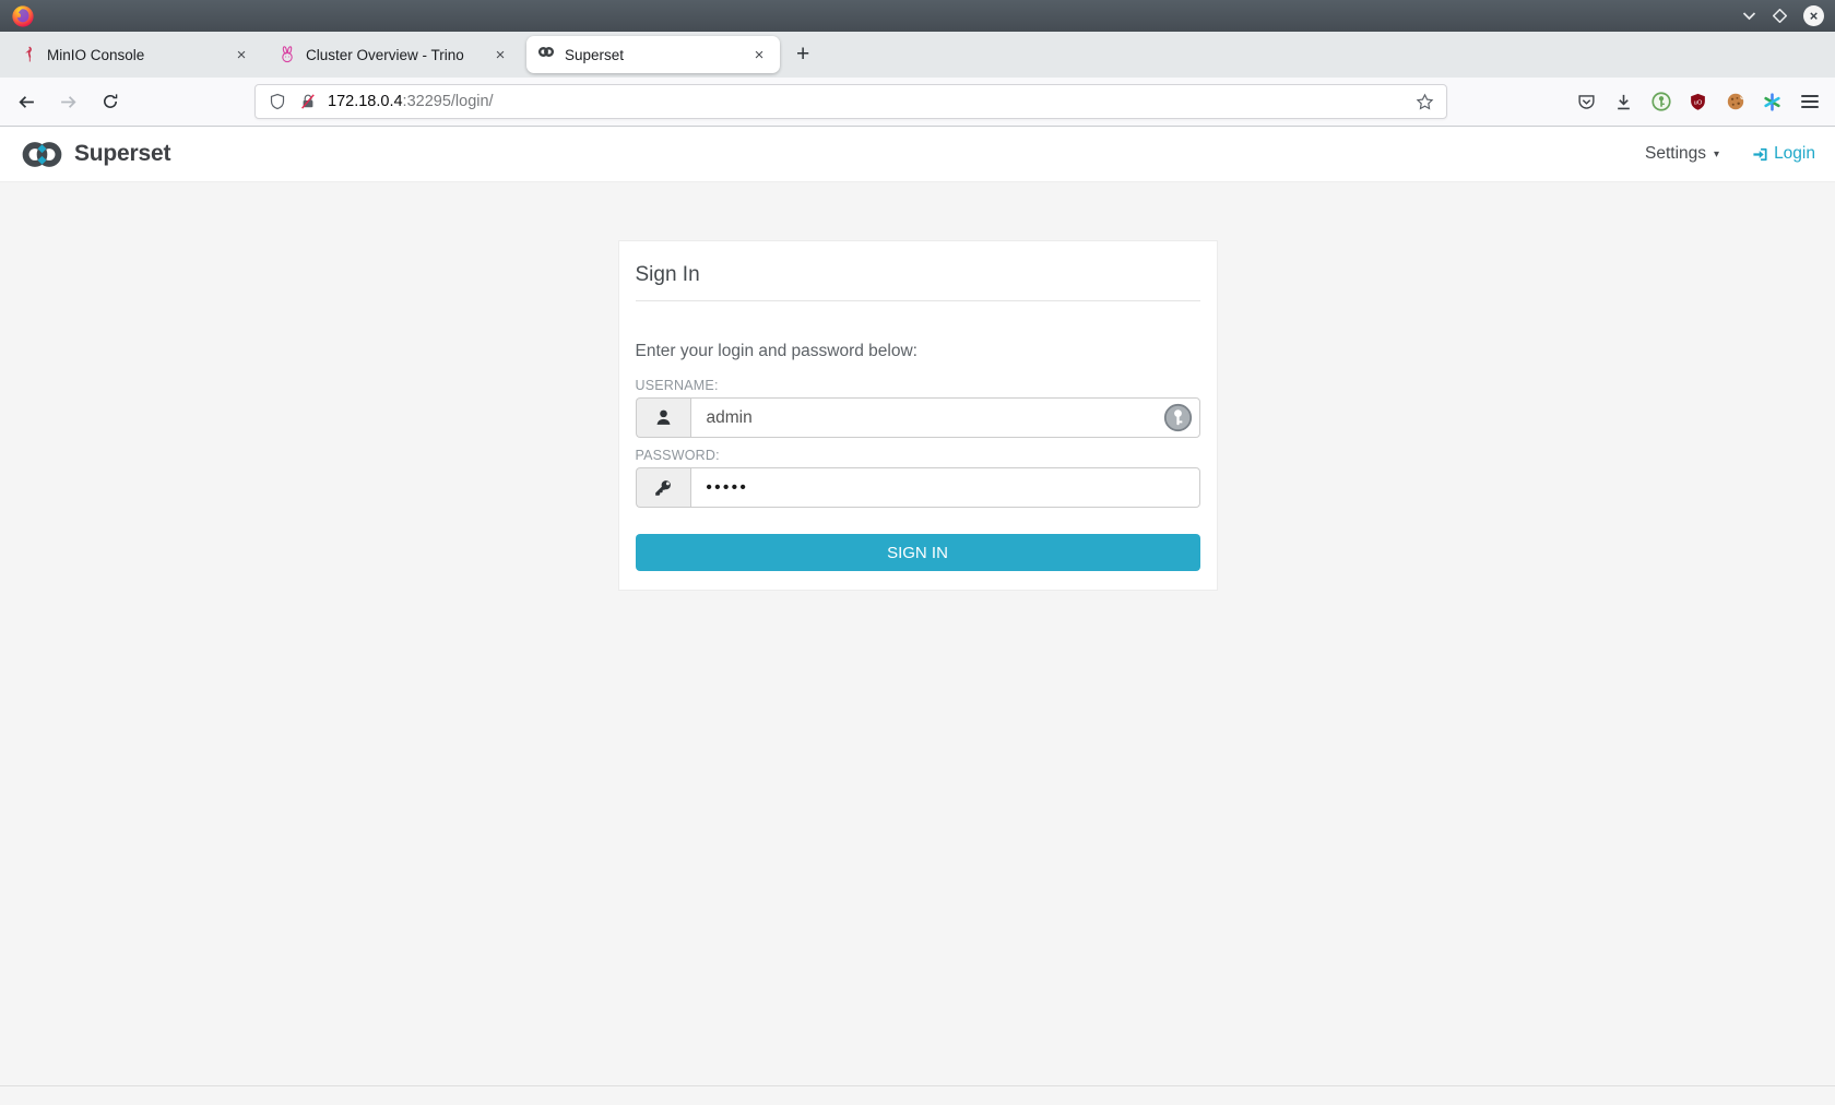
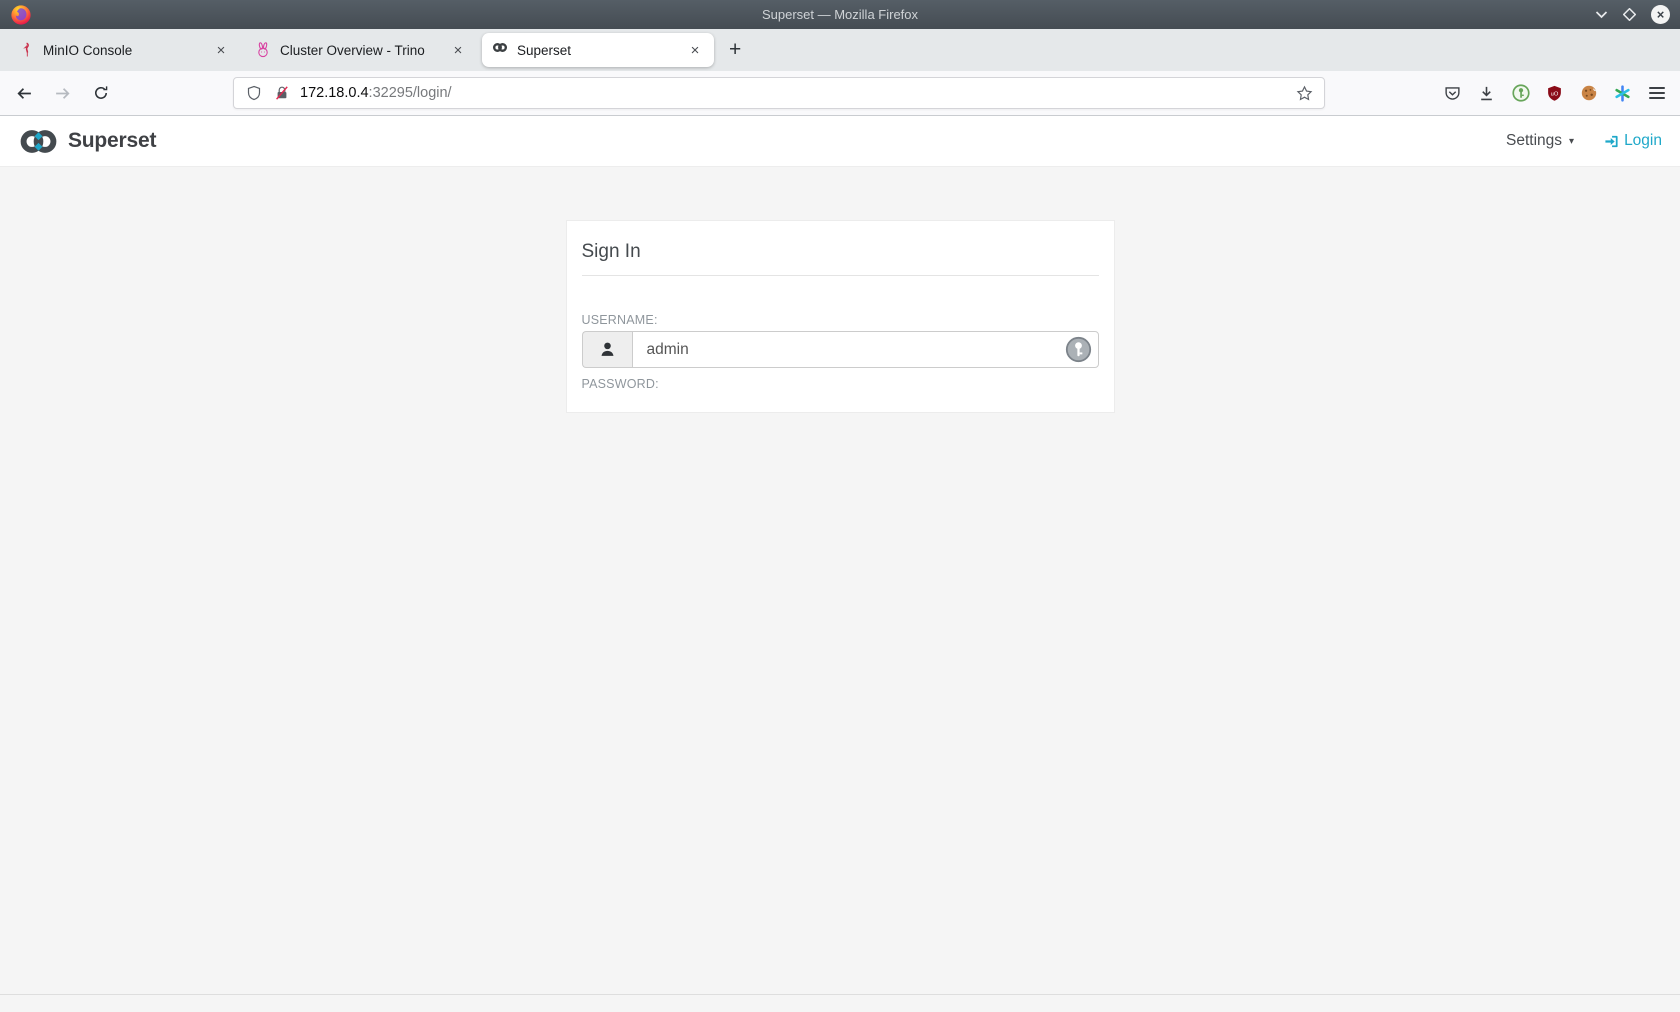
+ Superset — Mozilla Firefox
  ×
  MinIO Console
  ×
  Cluster Overview - Trino
  ×
  Superset
  ×
  +
  172.18.0.4:32295/login/
  Superset
  Settings
  ▾
  Login
  Sign In
- Enter your login and password below:
  USERNAME:
  admin
  PASSWORD:
- •••••
- SIGN IN
